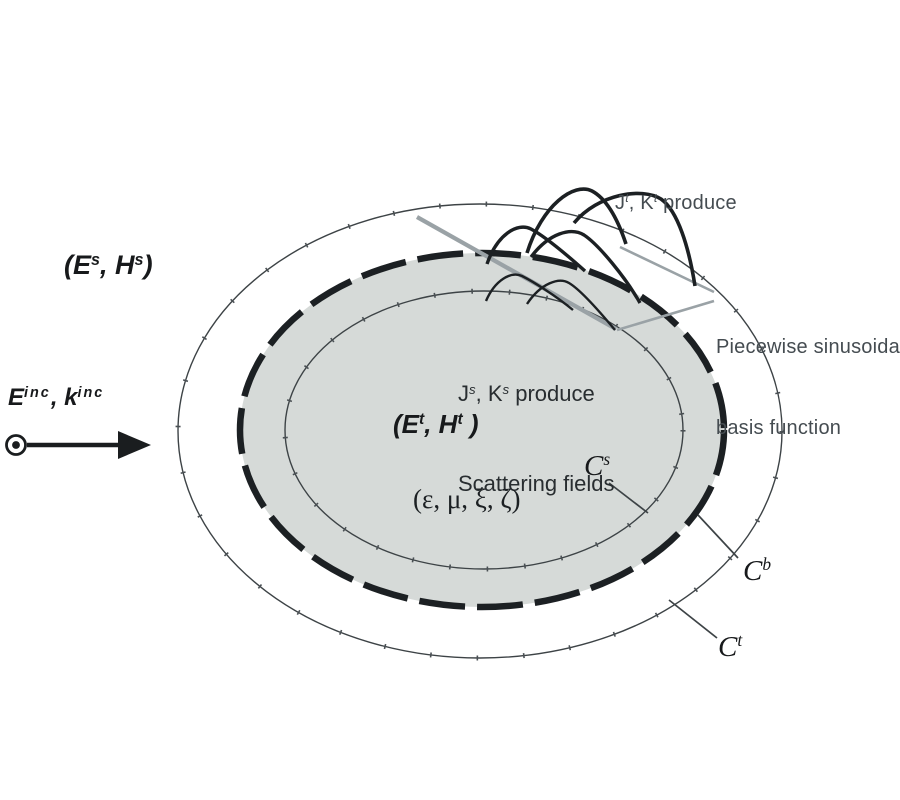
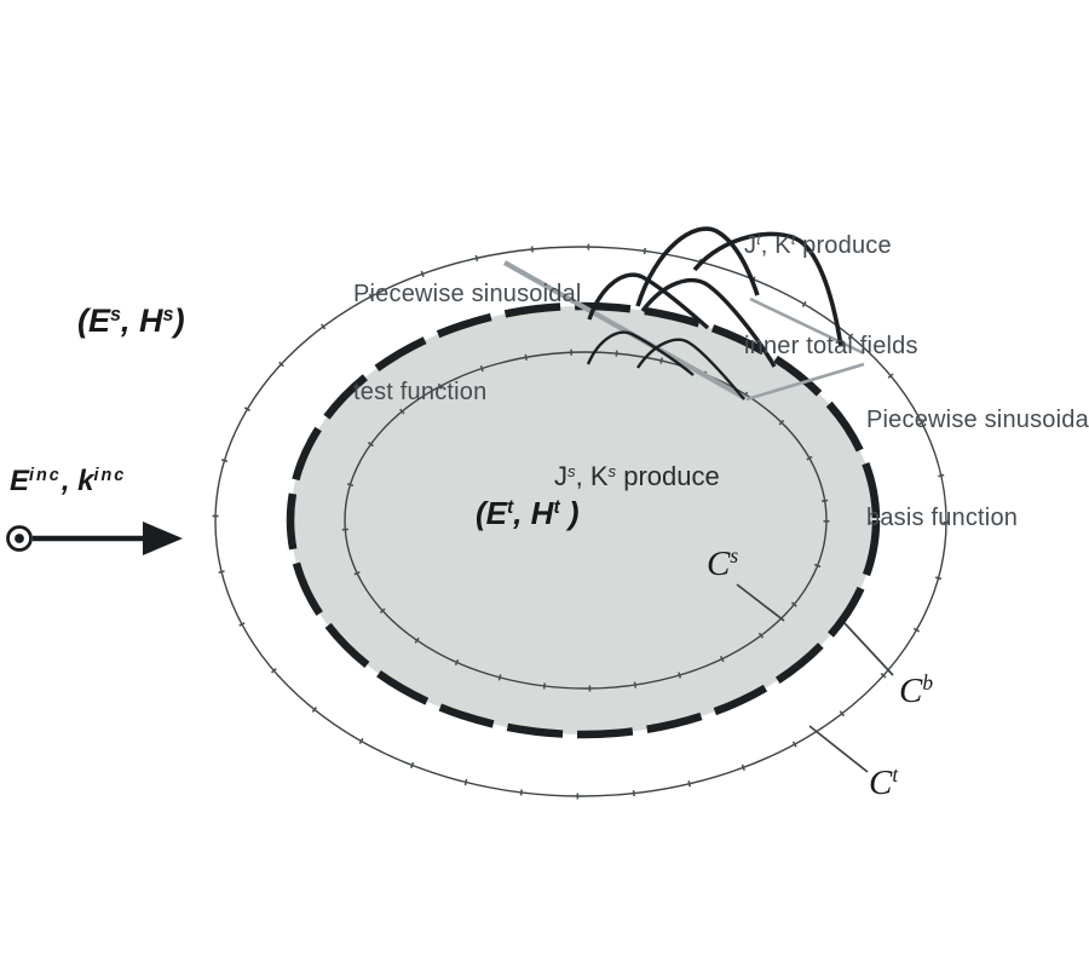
  (Es, Hs)
  Einc, kinc
  Jt, Kt produce
+ inner total fields
+ Piecewise sinusoidal
+ test function
  Piecewise sinusoida
  basis function
  Js, Ks produce
- Scattering fields
  (Et, Ht )
- (ε, μ, ξ, ζ)
  Cs
  Cb
  Ct
